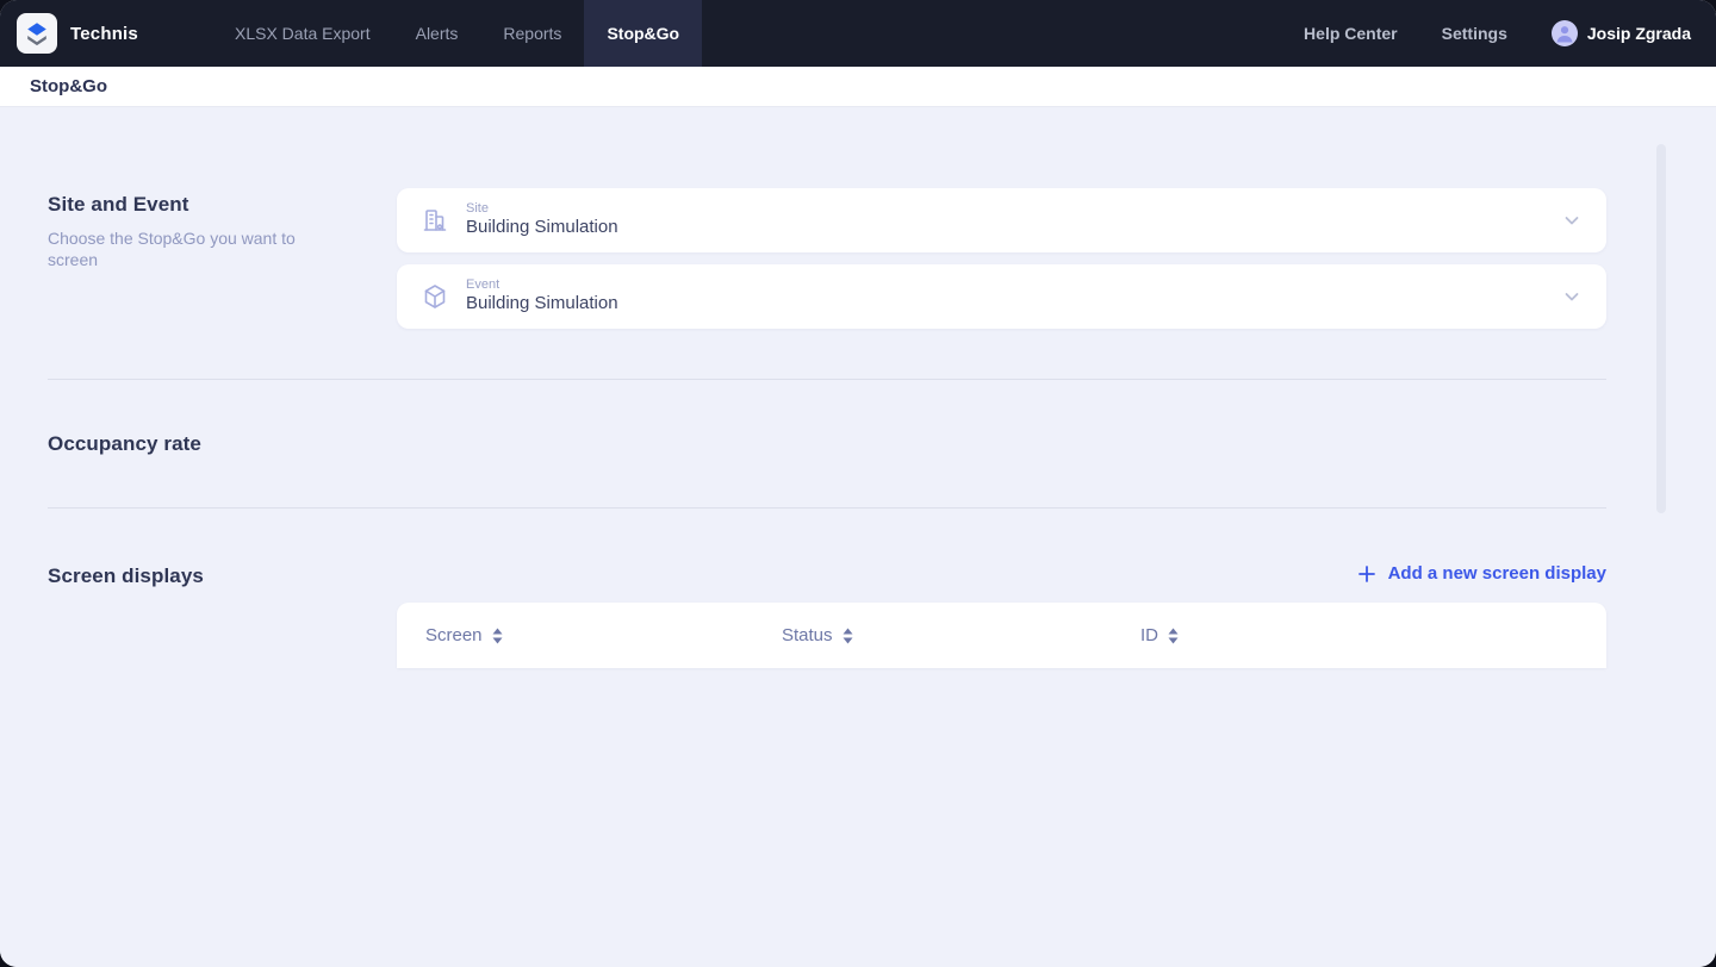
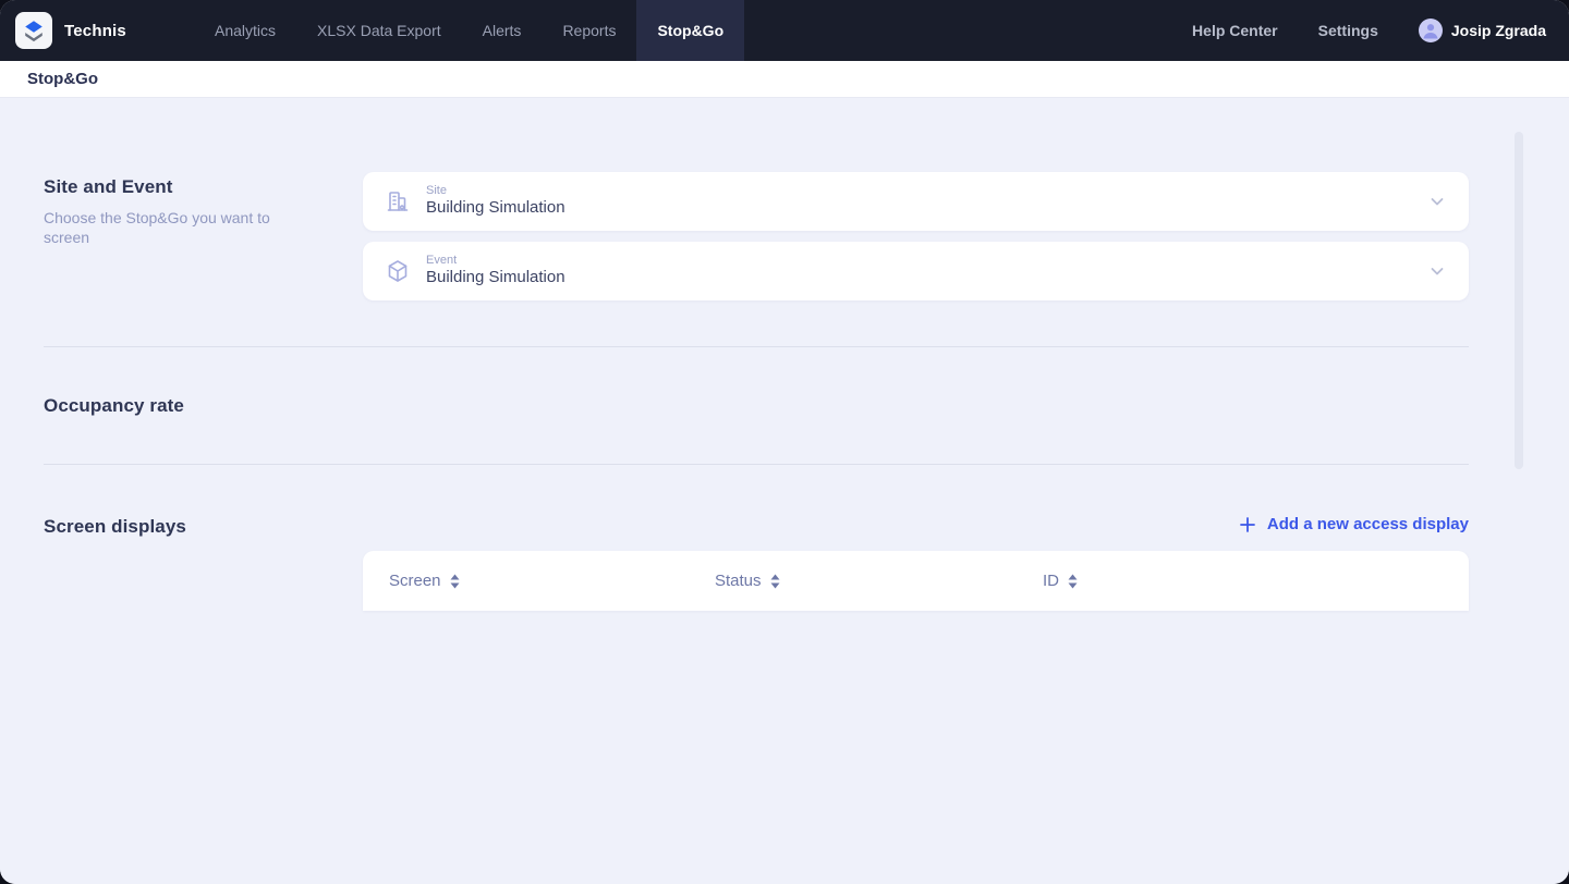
  Technis
+ Analytics
  XLSX Data Export
  Alerts
  Reports
  Stop&Go
  Help Center
  Settings
  Josip Zgrada
  Stop&Go
  Site and Event
  Choose the Stop&Go you want to screen
  Site
  Building Simulation
  Event
  Building Simulation
  Occupancy rate
  Screen displays
- Add a new screen display
+ Add a new access display
  Screen
  Status
  ID
